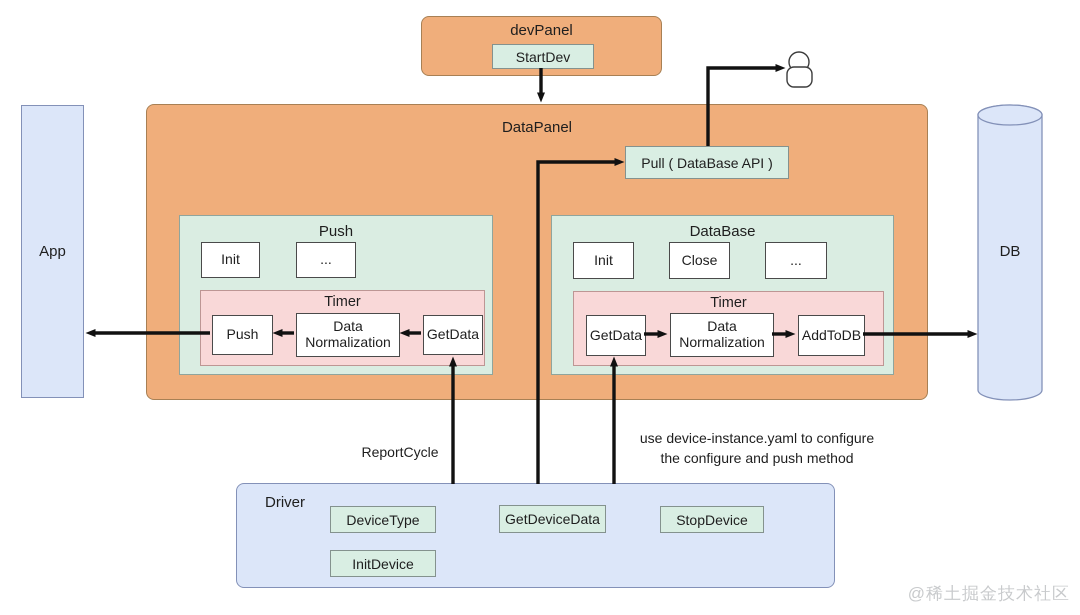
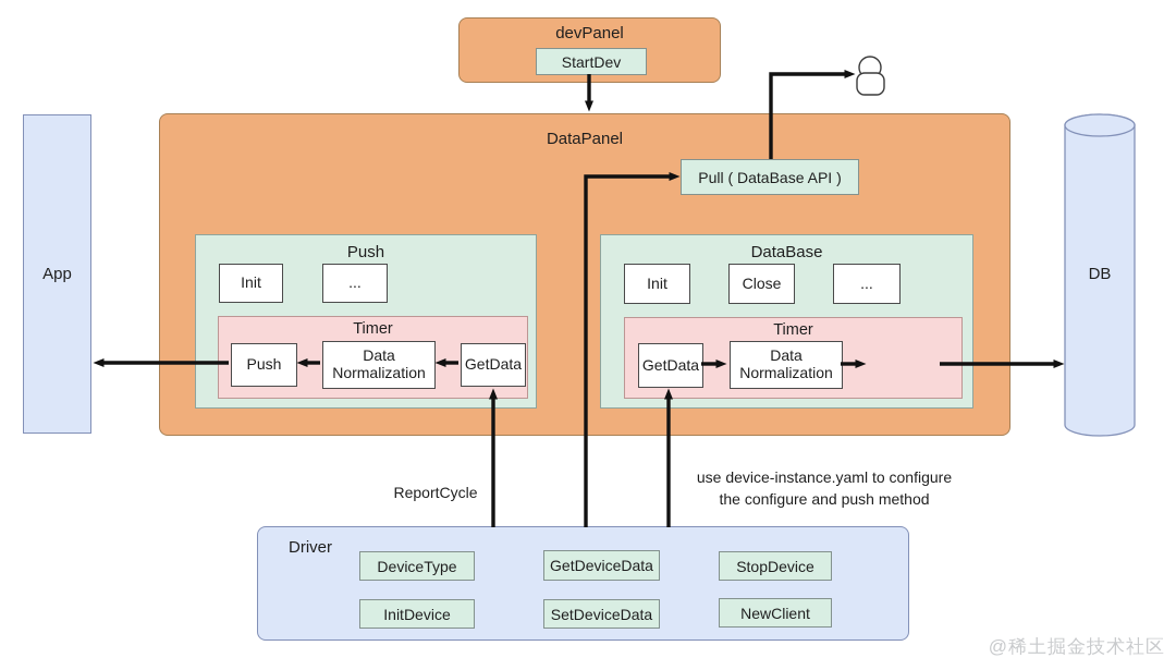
  App
  DB
  devPanel
  StartDev
  DataPanel
  Pull ( DataBase API )
  Push
  Init
  ...
  Timer
  Push
  Data Normalization
  GetData
  DataBase
  Init
  Close
  ...
  Timer
  GetData
  Data Normalization
- AddToDB
  Driver
  DeviceType
  GetDeviceData
  StopDevice
  InitDevice
+ SetDeviceData
+ NewClient
  ReportCycle
  use device-instance.yaml to configure
  the configure and push method
  @稀土掘金技术社区
